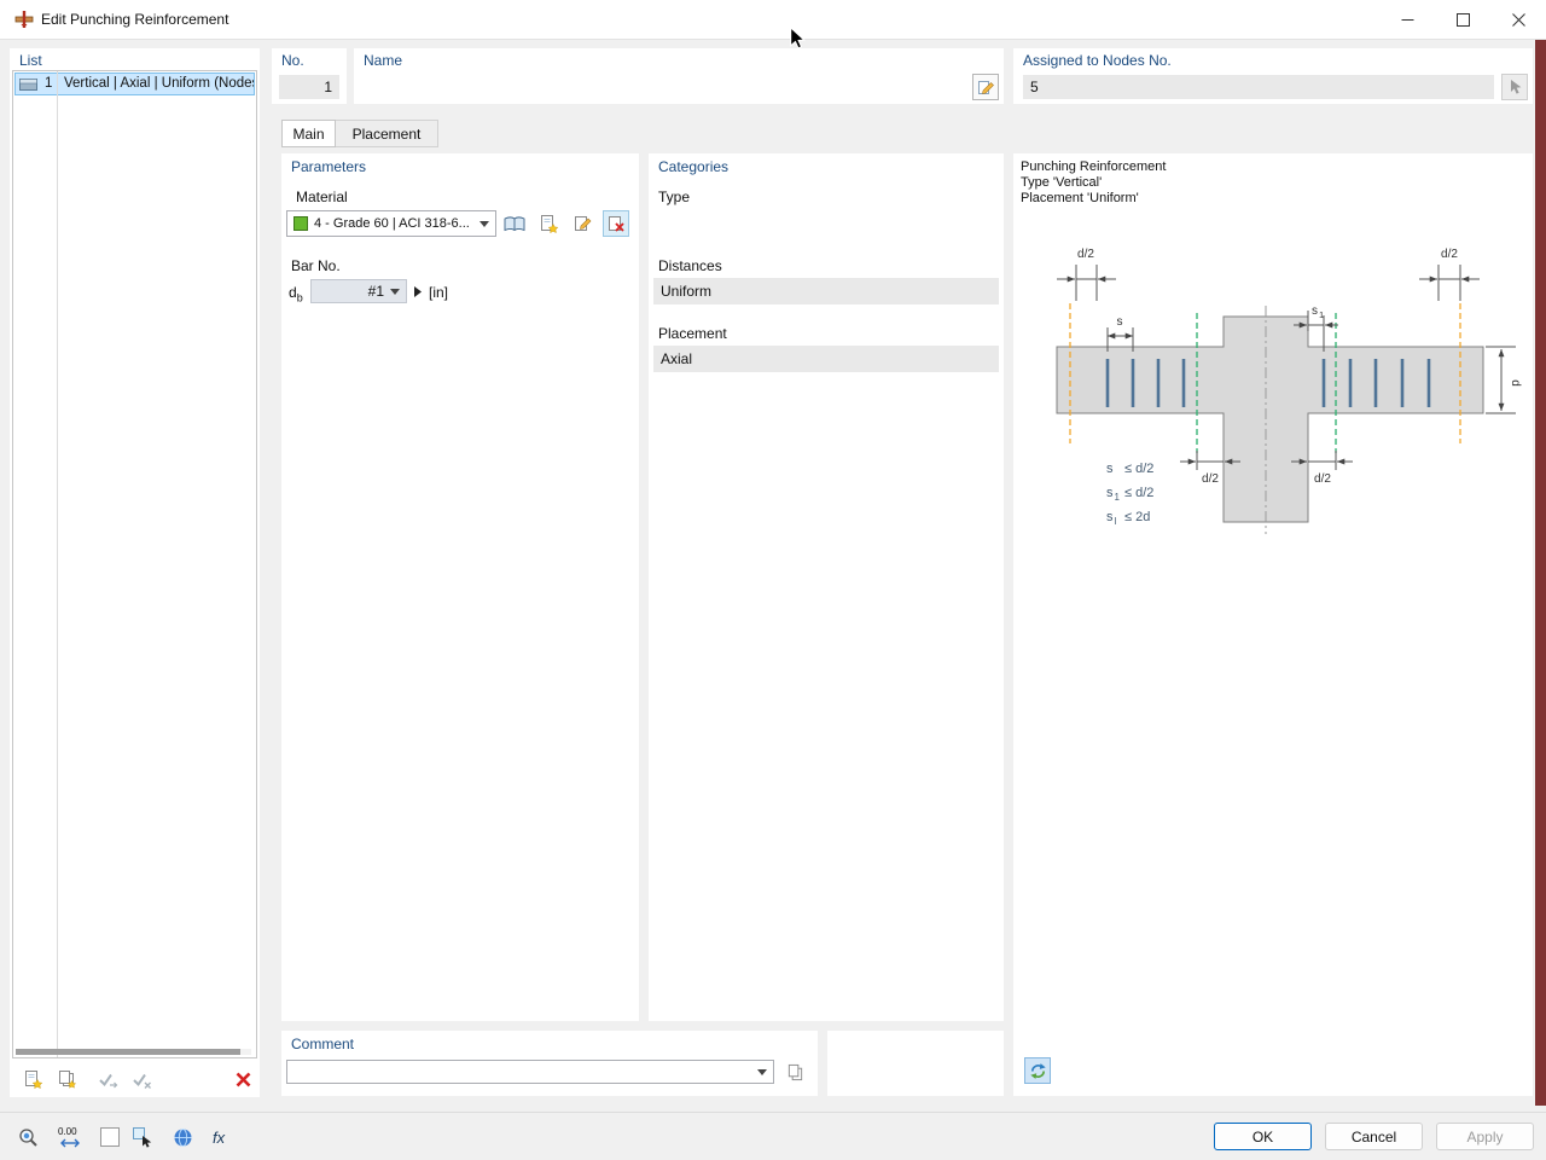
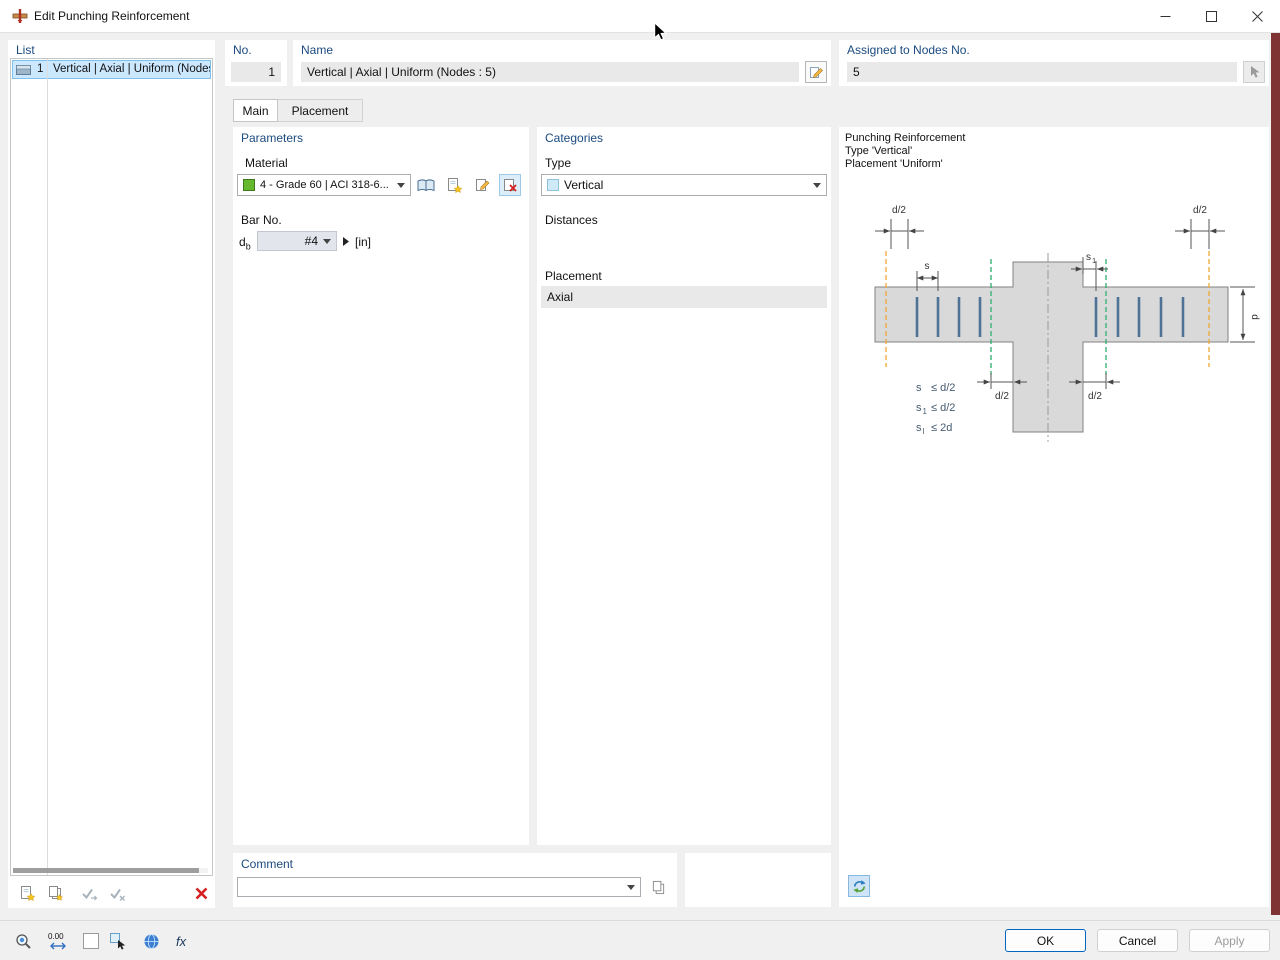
  Edit Punching Reinforcement
  List
  1
  Vertical | Axial | Uniform (Node
  No.
  1
  Name
+ Vertical | Axial | Uniform (Nodes : 5)
  Assigned to Nodes No.
  5
  Main
  Placement
  Parameters
  Material
  4 - Grade 60 | ACI 318-6...
  Bar No.
  db
- #1
+ #4
  [in]
  Categories
  Type
+ Vertical
  Distances
- Uniform
  Placement
  Axial
  Punching Reinforcement
  Type 'Vertical'
  Placement 'Uniform'
  d/2
  d/2
  s
  s1
  d/2
  d/2
  s ≤ d/2
  s1 ≤ d/2
  sl ≤ 2d
  Comment
  0.00
  fx
  OK
  Cancel
  Apply
